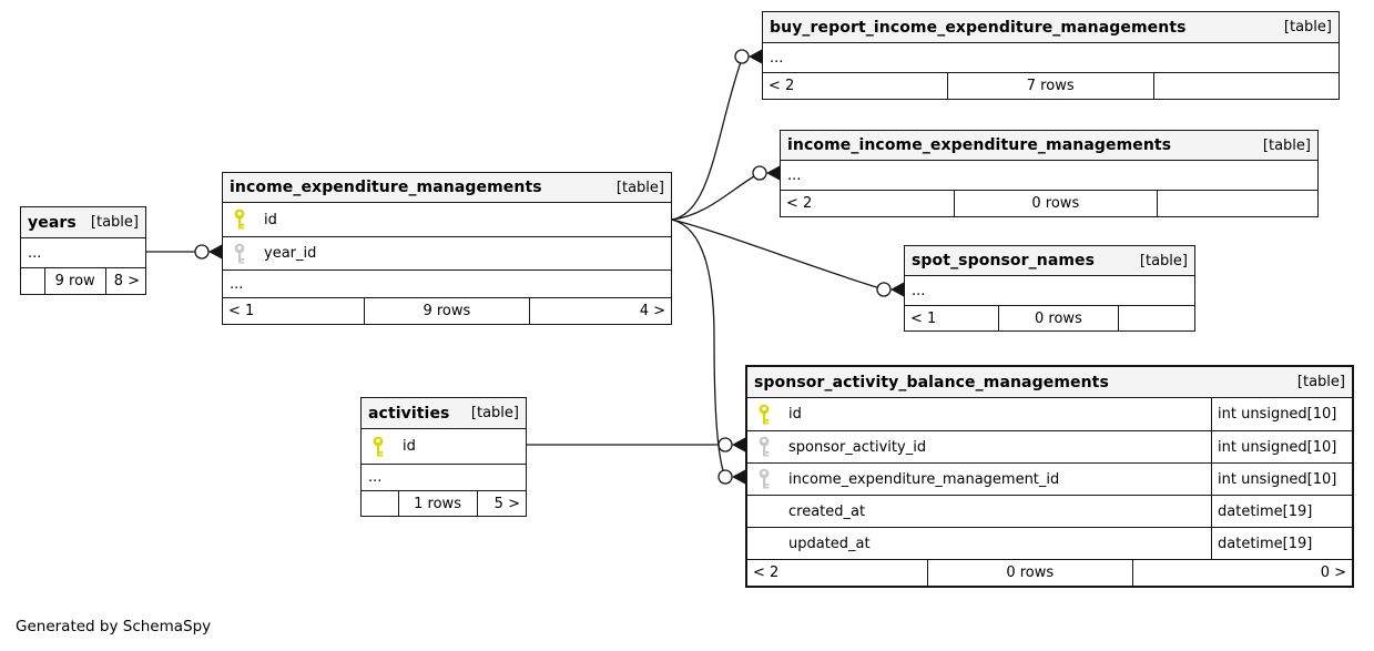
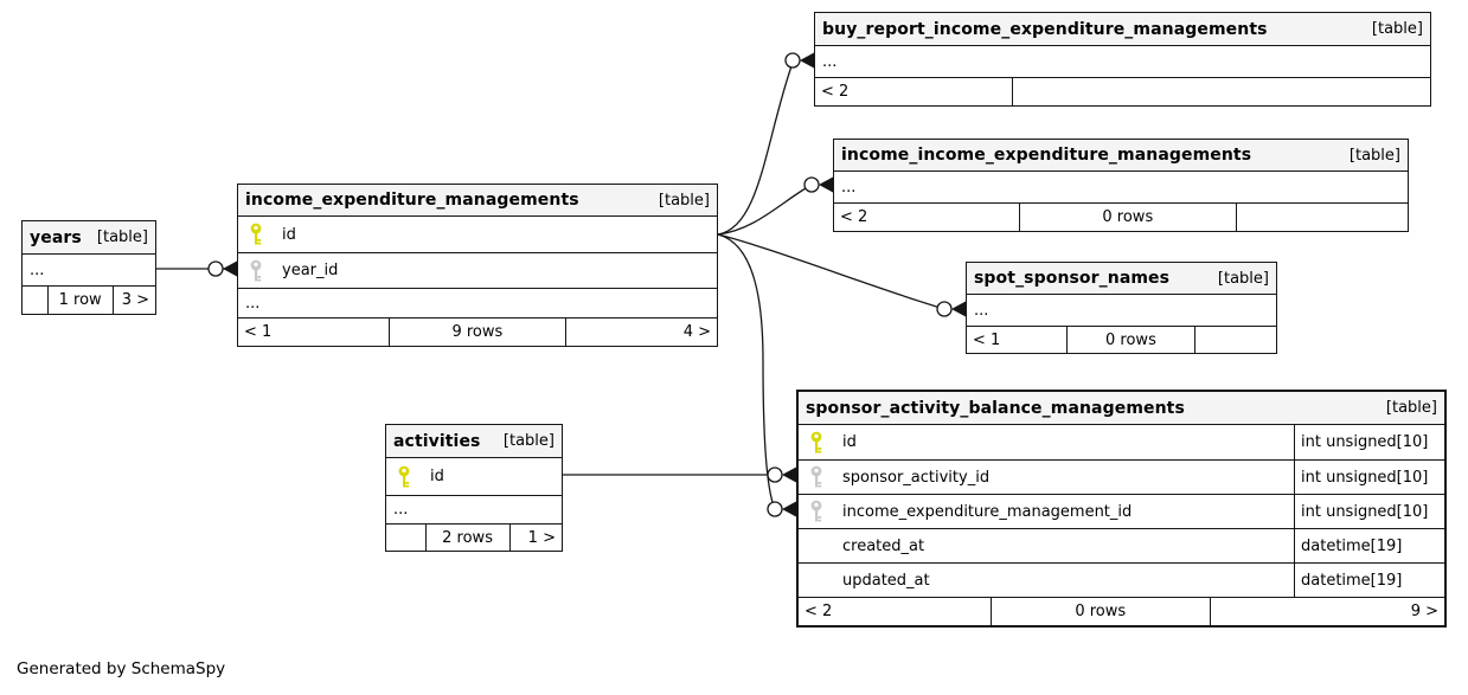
  years
  [table]
  ...
- 9 row
+ 1 row
- 8 >
+ 3 >
  income_expenditure_managements
  [table]
  id
  year_id
  ...
  < 1
  9 rows
  4 >
  buy_report_income_expenditure_managements
  [table]
  ...
  < 2
- 7 rows
  income_income_expenditure_managements
  [table]
  ...
  < 2
  0 rows
  spot_sponsor_names
  [table]
  ...
  < 1
  0 rows
  activities
  [table]
  id
  ...
- 1 rows
+ 2 rows
- 5 >
+ 1 >
  sponsor_activity_balance_managements
  [table]
  id
  int unsigned[10]
  sponsor_activity_id
  int unsigned[10]
  income_expenditure_management_id
  int unsigned[10]
  created_at
  datetime[19]
  updated_at
  datetime[19]
  < 2
  0 rows
- 0 >
+ 9 >
  Generated by SchemaSpy
